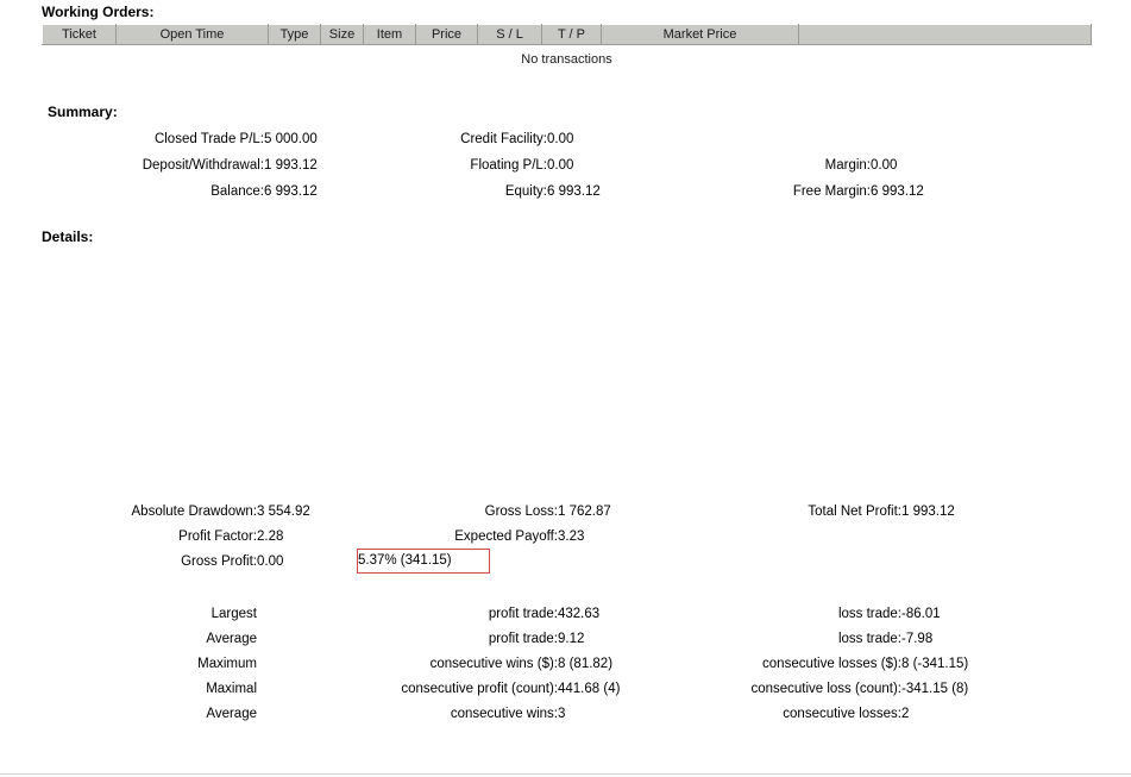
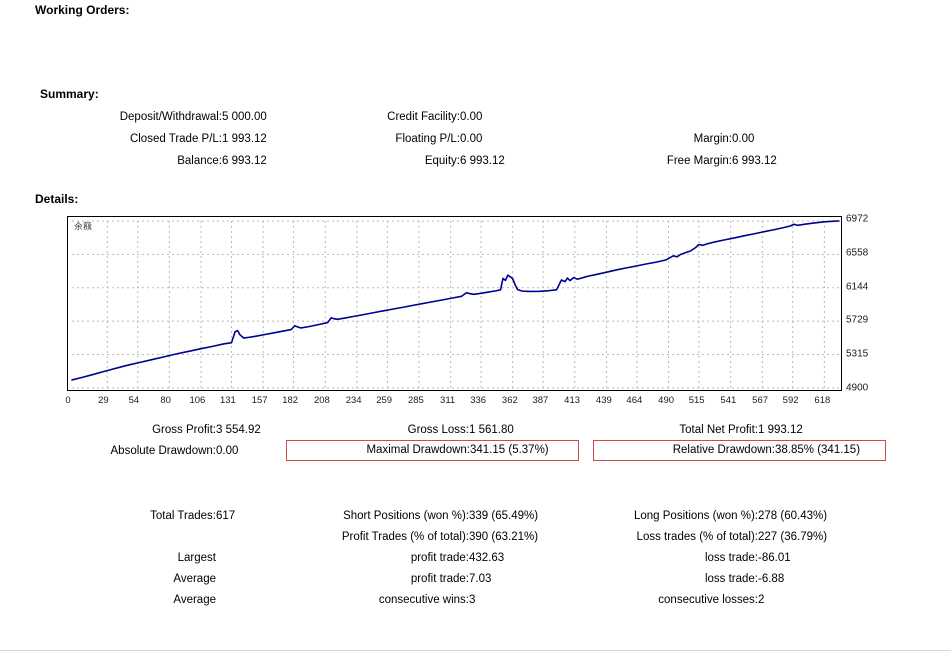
  Working Orders:
- Ticket	Open Time	Type	Size	Item	Price	S / L	T / P	Market Price
- No transactions
  Summary:
- Closed Trade P/L:
+ Deposit/Withdrawal:
  5 000.00
  Credit Facility:
  0.00
- Deposit/Withdrawal:
+ Closed Trade P/L:
  1 993.12
  Floating P/L:
  0.00
  Margin:
  0.00
  Balance:
  6 993.12
  Equity:
  6 993.12
  Free Margin:
  6 993.12
  Details:
+ 余额
+ 4900
+ 5315
+ 5729
+ 6144
+ 6558
+ 6972
+ 0
+ 29
+ 54
+ 80
+ 106
+ 131
+ 157
+ 182
+ 208
+ 234
+ 259
+ 285
+ 311
+ 336
+ 362
+ 387
+ 413
+ 439
+ 464
+ 490
+ 515
+ 541
+ 567
+ 592
+ 618
- Absolute Drawdown:
+ Gross Profit:
  3 554.92
  Gross Loss:
- 1 762.87
+ 1 561.80
  Total Net Profit:
  1 993.12
- Profit Factor:
- 2.28
- Expected Payoff:
- 3.23
- Gross Profit:
+ Absolute Drawdown:
  0.00
+ Maximal Drawdown:
+ 341.15 (5.37%)
+ Relative Drawdown:
- 5.37% (341.15)
+ 38.85% (341.15)
+ Total Trades:
+ 617
+ Short Positions (won %):
+ 339 (65.49%)
+ Long Positions (won %):
+ 278 (60.43%)
+ Profit Trades (% of total):
+ 390 (63.21%)
+ Loss trades (% of total):
+ 227 (36.79%)
  Largest
  profit trade:
  432.63
  loss trade:
  -86.01
  Average
  profit trade:
- 9.12
+ 7.03
  loss trade:
- -7.98
+ -6.88
- Maximum
- consecutive wins ($):
- 8 (81.82)
- consecutive losses ($):
- 8 (-341.15)
- Maximal
- consecutive profit (count):
- 441.68 (4)
- consecutive loss (count):
- -341.15 (8)
  Average
  consecutive wins:
  3
  consecutive losses:
  2
